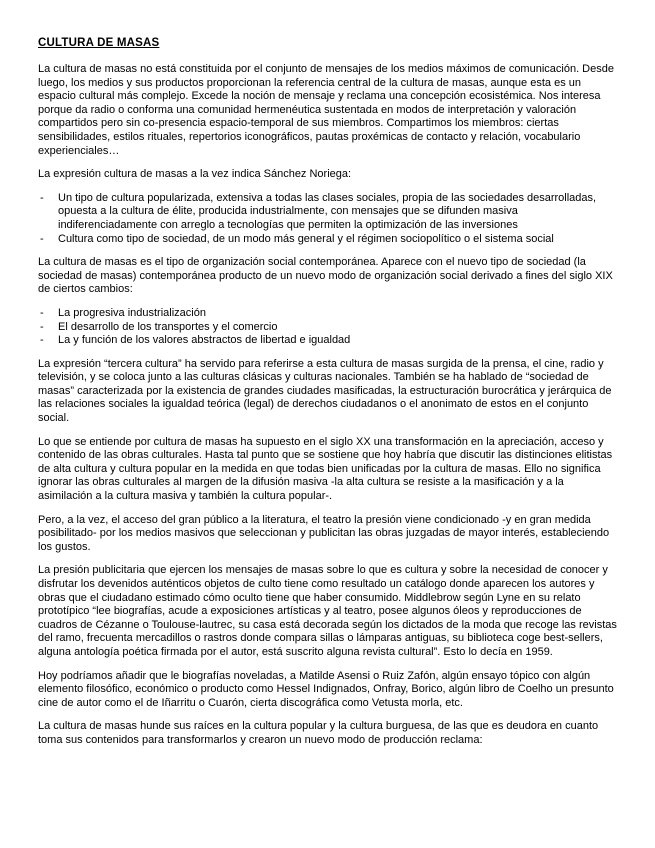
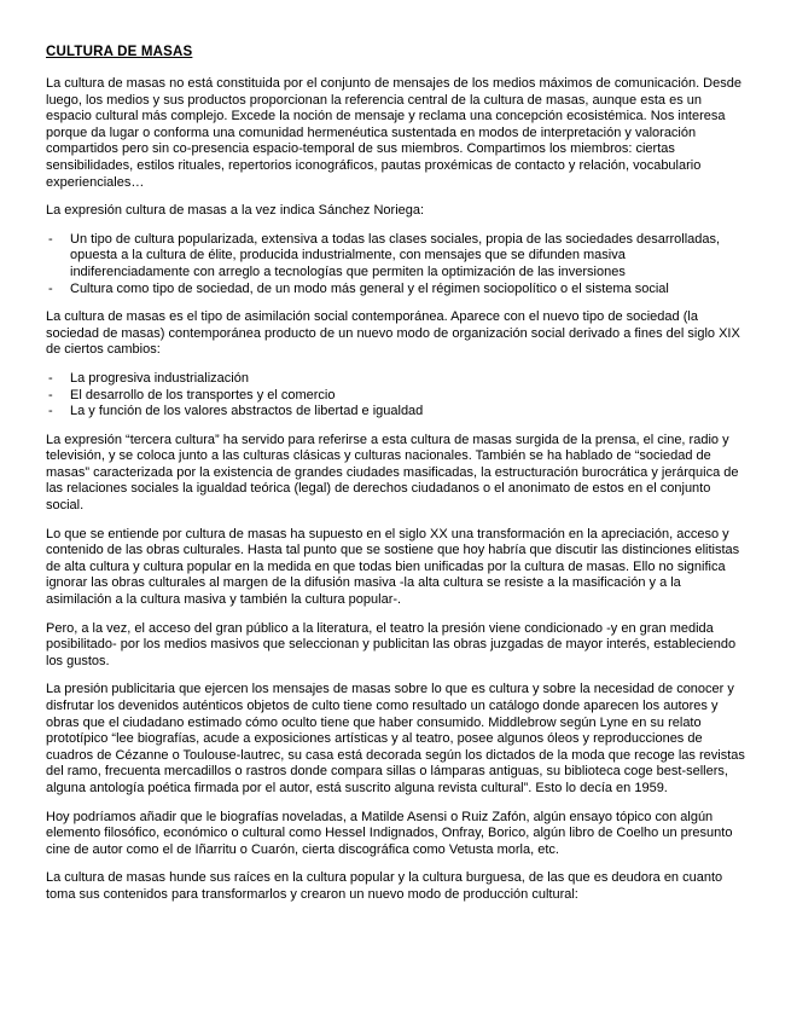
  CULTURA DE MASAS
- La cultura de masas no está constituida por el conjunto de mensajes de los medios máximos de comunicación. Desde luego, los medios y sus productos proporcionan la referencia central de la cultura de masas, aunque esta es un espacio cultural más complejo. Excede la noción de mensaje y reclama una concepción ecosistémica. Nos interesa porque da radio o conforma una comunidad hermenéutica sustentada en modos de interpretación y valoración compartidos pero sin co-presencia espacio-temporal de sus miembros. Compartimos los miembros: ciertas sensibilidades, estilos rituales, repertorios iconográficos, pautas proxémicas de contacto y relación, vocabulario experienciales…
+ La cultura de masas no está constituida por el conjunto de mensajes de los medios máximos de comunicación. Desde luego, los medios y sus productos proporcionan la referencia central de la cultura de masas, aunque esta es un espacio cultural más complejo. Excede la noción de mensaje y reclama una concepción ecosistémica. Nos interesa porque da lugar o conforma una comunidad hermenéutica sustentada en modos de interpretación y valoración compartidos pero sin co-presencia espacio-temporal de sus miembros. Compartimos los miembros: ciertas sensibilidades, estilos rituales, repertorios iconográficos, pautas proxémicas de contacto y relación, vocabulario experienciales…
  La expresión cultura de masas a la vez indica Sánchez Noriega:
  Un tipo de cultura popularizada, extensiva a todas las clases sociales, propia de las sociedades desarrolladas, opuesta a la cultura de élite, producida industrialmente, con mensajes que se difunden masiva indiferenciadamente con arreglo a tecnologías que permiten la optimización de las inversiones
  Cultura como tipo de sociedad, de un modo más general y el régimen sociopolítico o el sistema social
- La cultura de masas es el tipo de organización social contemporánea. Aparece con el nuevo tipo de sociedad (la sociedad de masas) contemporánea producto de un nuevo modo de organización social derivado a fines del siglo XIX de ciertos cambios:
+ La cultura de masas es el tipo de asimilación social contemporánea. Aparece con el nuevo tipo de sociedad (la sociedad de masas) contemporánea producto de un nuevo modo de organización social derivado a fines del siglo XIX de ciertos cambios:
  La progresiva industrialización
  El desarrollo de los transportes y el comercio
  La y función de los valores abstractos de libertad e igualdad
  La expresión “tercera cultura” ha servido para referirse a esta cultura de masas surgida de la prensa, el cine, radio y televisión, y se coloca junto a las culturas clásicas y culturas nacionales. También se ha hablado de “sociedad de masas” caracterizada por la existencia de grandes ciudades masificadas, la estructuración burocrática y jerárquica de las relaciones sociales la igualdad teórica (legal) de derechos ciudadanos o el anonimato de estos en el conjunto social.
  Lo que se entiende por cultura de masas ha supuesto en el siglo XX una transformación en la apreciación, acceso y contenido de las obras culturales. Hasta tal punto que se sostiene que hoy habría que discutir las distinciones elitistas de alta cultura y cultura popular en la medida en que todas bien unificadas por la cultura de masas. Ello no significa ignorar las obras culturales al margen de la difusión masiva -la alta cultura se resiste a la masificación y a la asimilación a la cultura masiva y también la cultura popular-.
  Pero, a la vez, el acceso del gran público a la literatura, el teatro la presión viene condicionado -y en gran medida posibilitado- por los medios masivos que seleccionan y publicitan las obras juzgadas de mayor interés, estableciendo los gustos.
  La presión publicitaria que ejercen los mensajes de masas sobre lo que es cultura y sobre la necesidad de conocer y disfrutar los devenidos auténticos objetos de culto tiene como resultado un catálogo donde aparecen los autores y obras que el ciudadano estimado cómo oculto tiene que haber consumido. Middlebrow según Lyne en su relato prototípico “lee biografías, acude a exposiciones artísticas y al teatro, posee algunos óleos y reproducciones de cuadros de Cézanne o Toulouse-lautrec, su casa está decorada según los dictados de la moda que recoge las revistas del ramo, frecuenta mercadillos o rastros donde compara sillas o lámparas antiguas, su biblioteca coge best-sellers, alguna antología poética firmada por el autor, está suscrito alguna revista cultural”. Esto lo decía en 1959.
- Hoy podríamos añadir que le biografías noveladas, a Matilde Asensi o Ruiz Zafón, algún ensayo tópico con algún elemento filosófico, económico o producto como Hessel Indignados, Onfray, Borico, algún libro de Coelho un presunto cine de autor como el de Iñarritu o Cuarón, cierta discográfica como Vetusta morla, etc.
+ Hoy podríamos añadir que le biografías noveladas, a Matilde Asensi o Ruiz Zafón, algún ensayo tópico con algún elemento filosófico, económico o cultural como Hessel Indignados, Onfray, Borico, algún libro de Coelho un presunto cine de autor como el de Iñarritu o Cuarón, cierta discográfica como Vetusta morla, etc.
- La cultura de masas hunde sus raíces en la cultura popular y la cultura burguesa, de las que es deudora en cuanto toma sus contenidos para transformarlos y crearon un nuevo modo de producción reclama:
+ La cultura de masas hunde sus raíces en la cultura popular y la cultura burguesa, de las que es deudora en cuanto toma sus contenidos para transformarlos y crearon un nuevo modo de producción cultural:
